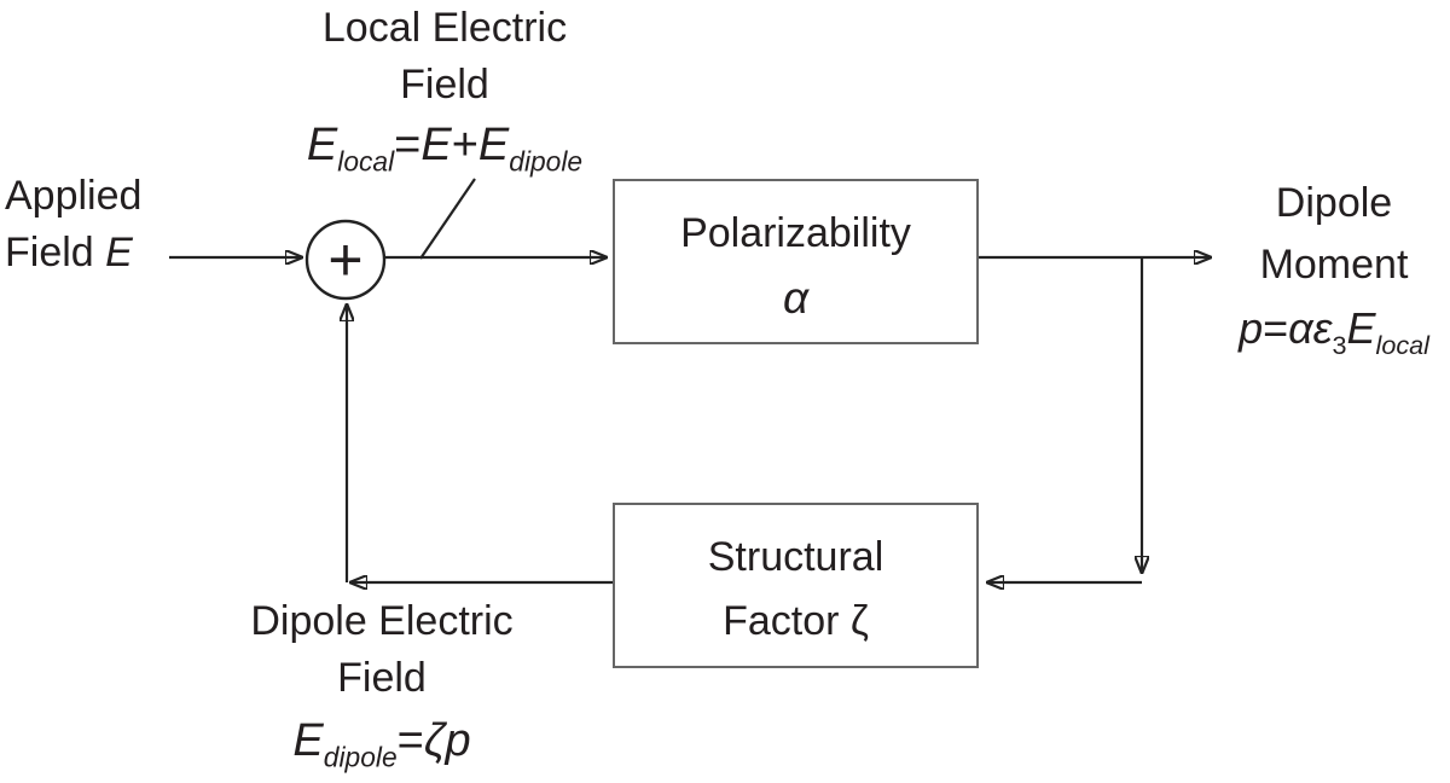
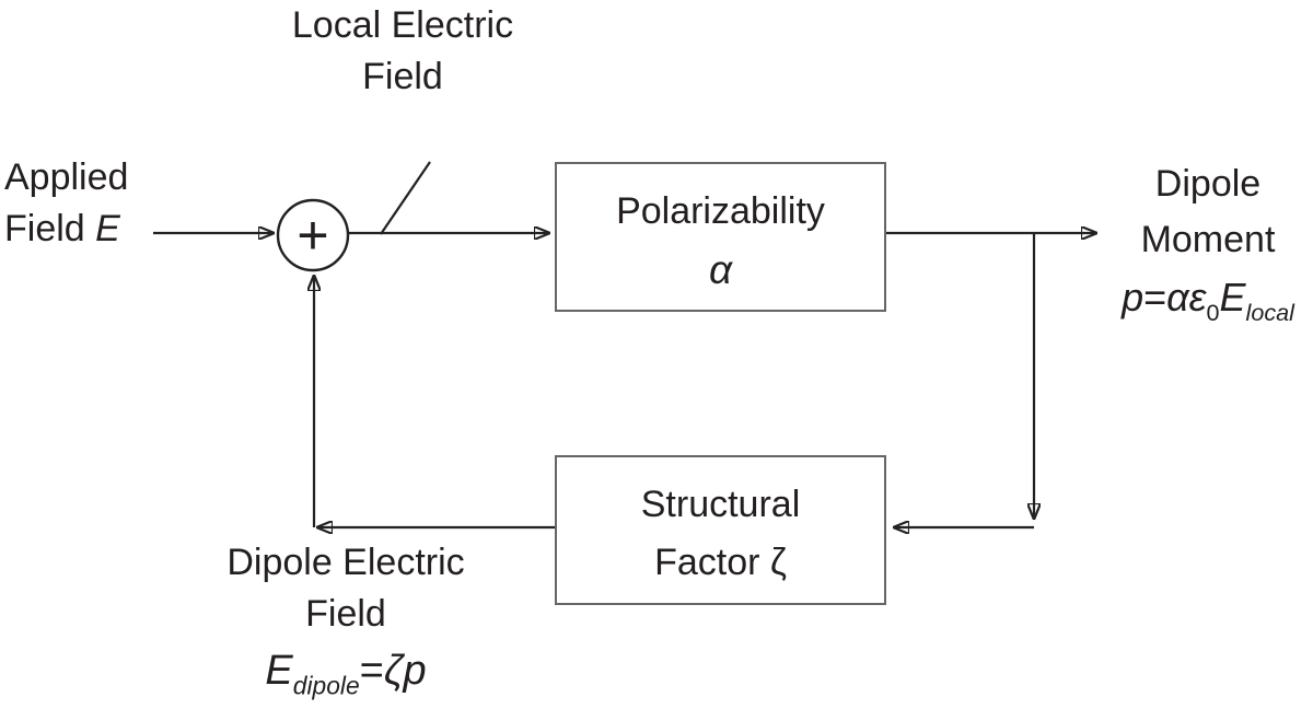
  +
  Polarizability
  α
  Structural
  Factor ζ
  Applied
  Field E
  Local Electric
  Field
- Elocal=E+Edipole
  Dipole
  Moment
- p=αε3Elocal
+ p=αε0Elocal
  Dipole Electric
  Field
  Edipole=ζp
